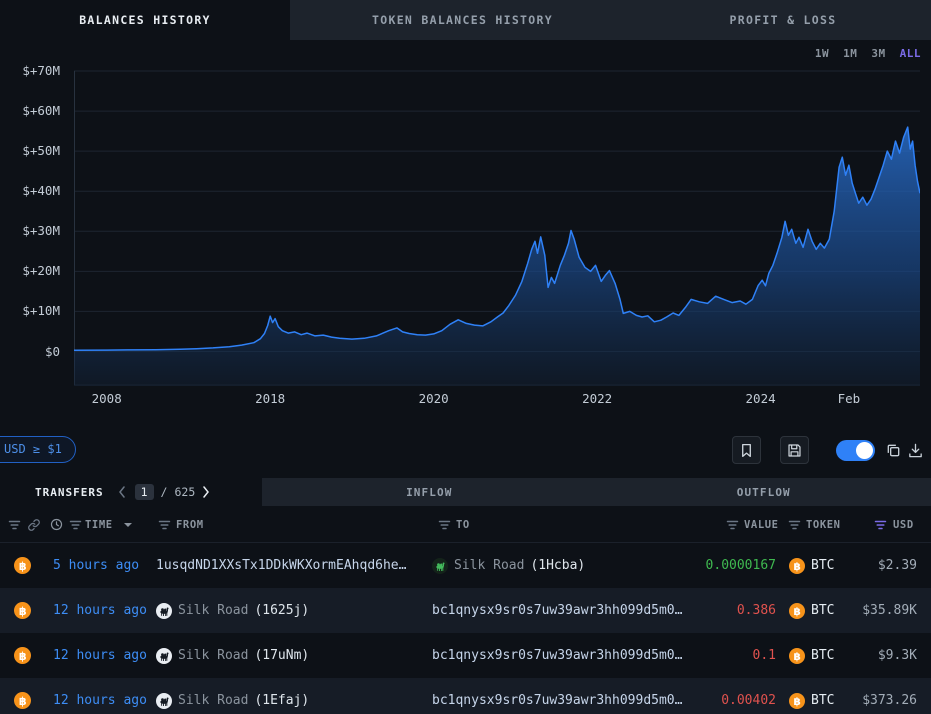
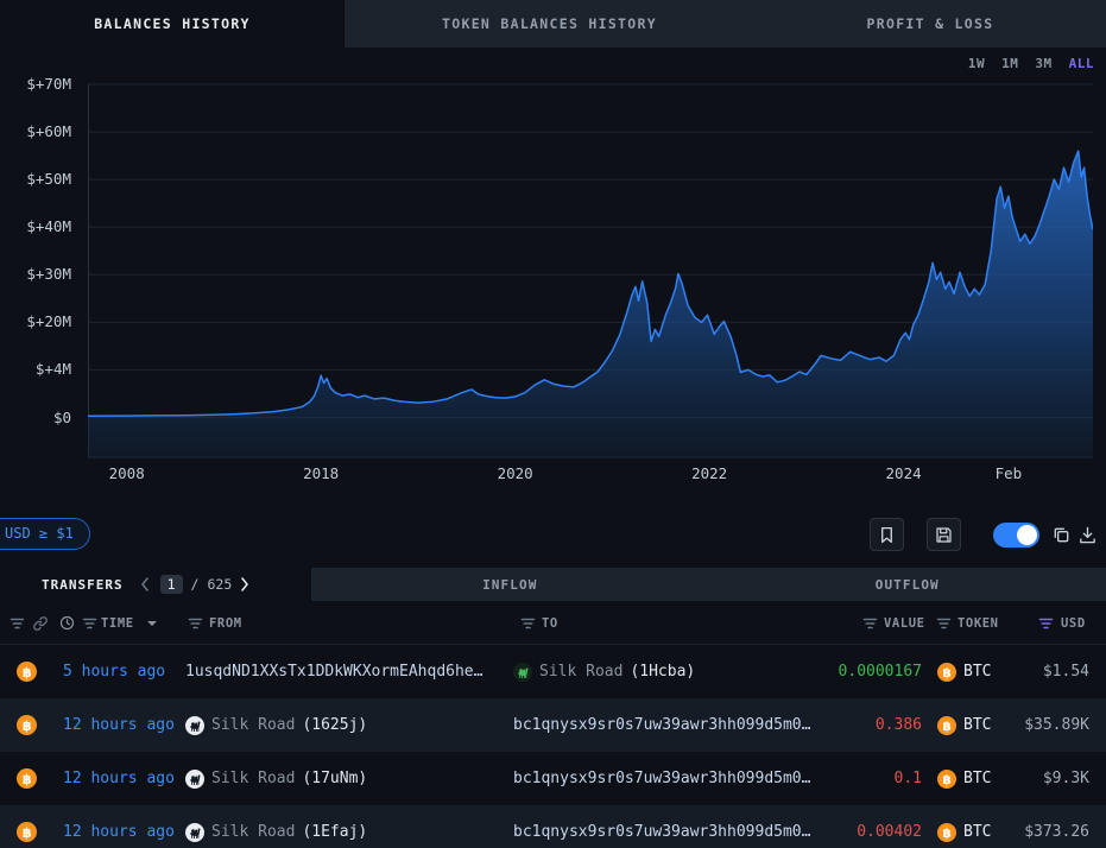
  BALANCES HISTORY
  TOKEN BALANCES HISTORY
  PROFIT & LOSS
  1W
  1M
  3M
  ALL
  $0
- $+10M
+ $+4M
  $+20M
  $+30M
  $+40M
  $+50M
  $+60M
  $+70M
  2008
  2018
  2020
  2022
  2024
  Feb
  USD ≥ $1
  TRANSFERS
  1
  /
  625
  INFLOW
  OUTFLOW
  TIME
  FROM
  TO
  VALUE
  TOKEN
  USD
  ฿
  5 hours ago
  1usqdND1XXsTx1DDkWKXormEAhqd6he…
  Silk Road
  (1Hcba)
  0.0000167
  ฿
  BTC
- $2.39
+ $1.54
  ฿
  12 hours ago
  Silk Road
  (1625j)
  bc1qnysx9sr0s7uw39awr3hh099d5m0…
  0.386
  ฿
  BTC
  $35.89K
  ฿
  12 hours ago
  Silk Road
  (17uNm)
  bc1qnysx9sr0s7uw39awr3hh099d5m0…
  0.1
  ฿
  BTC
  $9.3K
  ฿
  12 hours ago
  Silk Road
  (1Efaj)
  bc1qnysx9sr0s7uw39awr3hh099d5m0…
  0.00402
  ฿
  BTC
  $373.26
